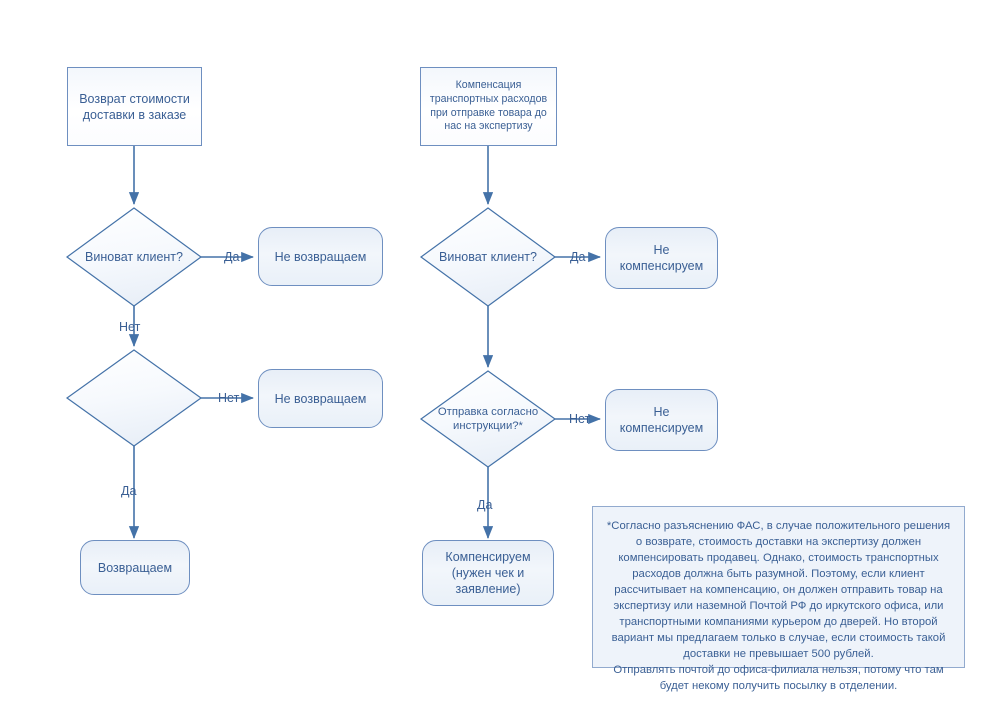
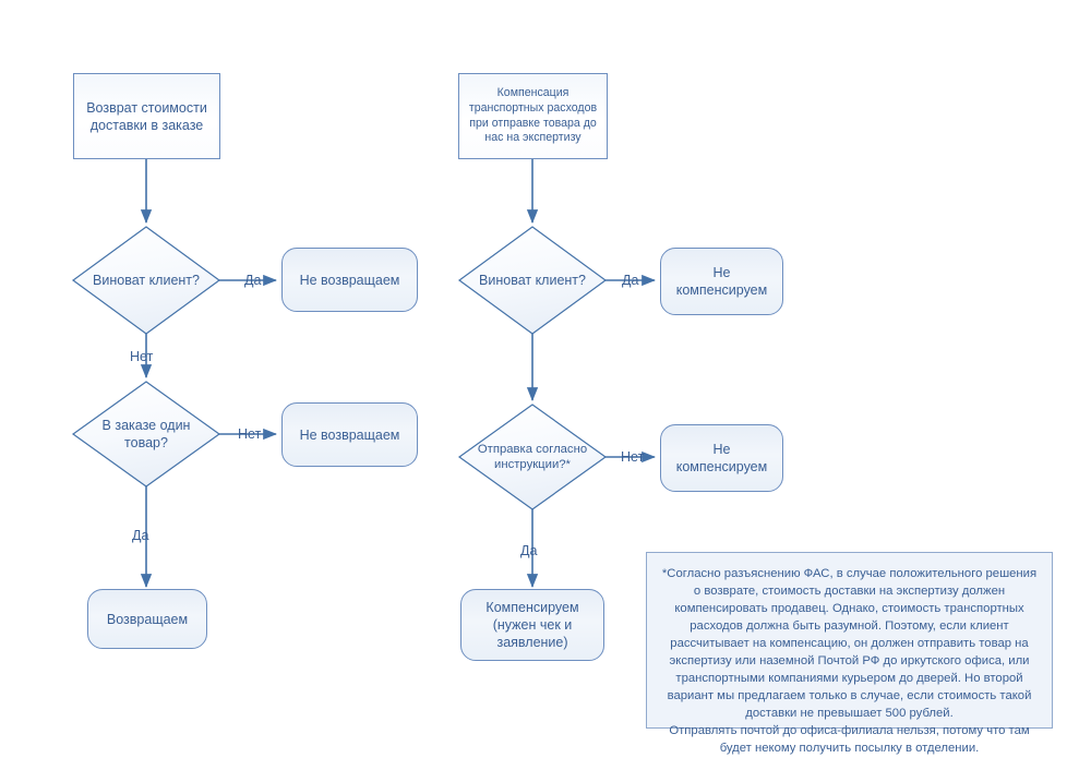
  Возврат стоимости
  доставки в заказе
  Виноват клиент?
  Да
  Не возвращаем
  Нет
+ В заказе один
+ товар?
  Нет
  Не возвращаем
  Да
  Возвращаем
  Компенсация
  транспортных расходов
  при отправке товара до
  нас на экспертизу
  Виноват клиент?
  Да
  Не
  компенсируем
  Отправка согласно
  инструкции?*
  Нет
  Не
  компенсируем
  Да
  Компенсируем
  (нужен чек и
  заявление)
  *Согласно разъяснению ФАС, в случае положительного решения о возврате, стоимость доставки на экспертизу должен компенсировать продавец. Однако, стоимость транспортных расходов должна быть разумной. Поэтому, если клиент рассчитывает на компенсацию, он должен отправить товар на экспертизу или наземной Почтой РФ до иркутского офиса, или транспортными компаниями курьером до дверей. Но второй вариант мы предлагаем только в случае, если стоимость такой доставки не превышает 500 рублей.
  Отправлять почтой до офиса-филиала нельзя, потому что там будет некому получить посылку в отделении.
